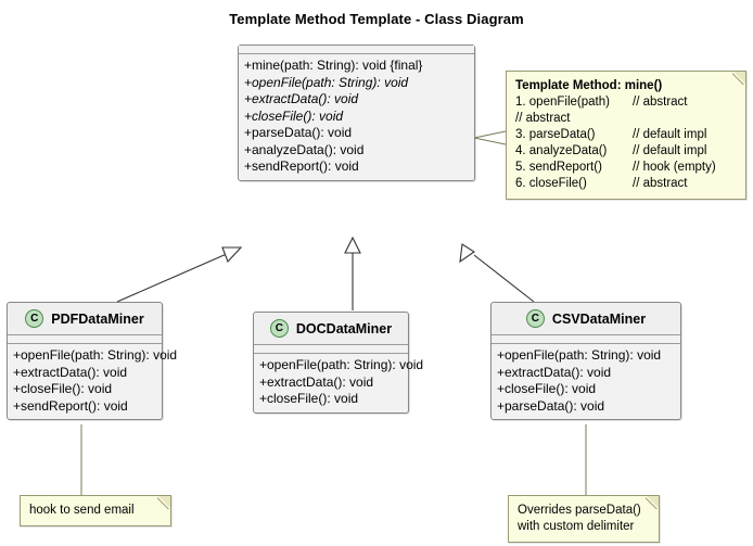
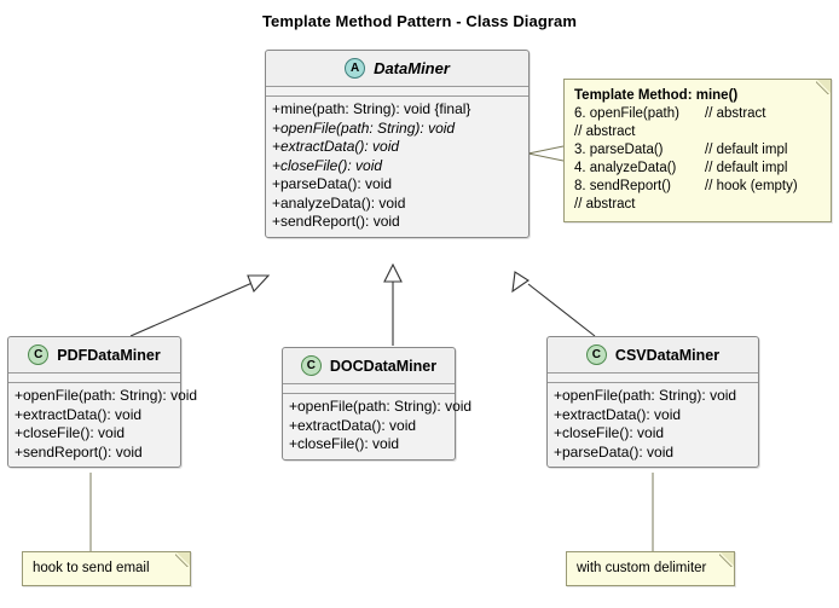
- Template Method Template - Class Diagram
+ Template Method Pattern - Class Diagram
+ A
+ DataMiner
  +mine(path: String): void {final}
  +openFile(path: String): void
  +extractData(): void
  +closeFile(): void
  +parseData(): void
  +analyzeData(): void
  +sendReport(): void
  Template Method: mine()
- 1. openFile(path)
+ 6. openFile(path)
  // abstract
  // abstract
  3. parseData()
  // default impl
  4. analyzeData()
  // default impl
- 5. sendReport()
+ 8. sendReport()
  // hook (empty)
- 6. closeFile()
  // abstract
  C
  PDFDataMiner
  +openFile(path: String): void
  +extractData(): void
  +closeFile(): void
  +sendReport(): void
  C
  DOCDataMiner
  +openFile(path: String): void
  +extractData(): void
  +closeFile(): void
  C
  CSVDataMiner
  +openFile(path: String): void
  +extractData(): void
  +closeFile(): void
  +parseData(): void
  hook to send email
- Overrides parseData()
  with custom delimiter
